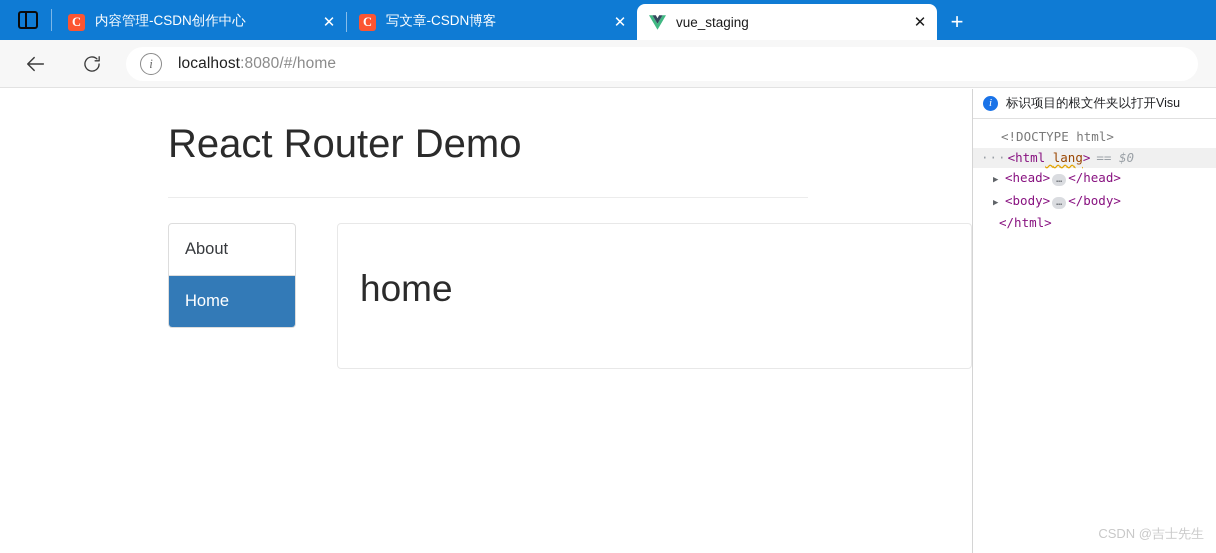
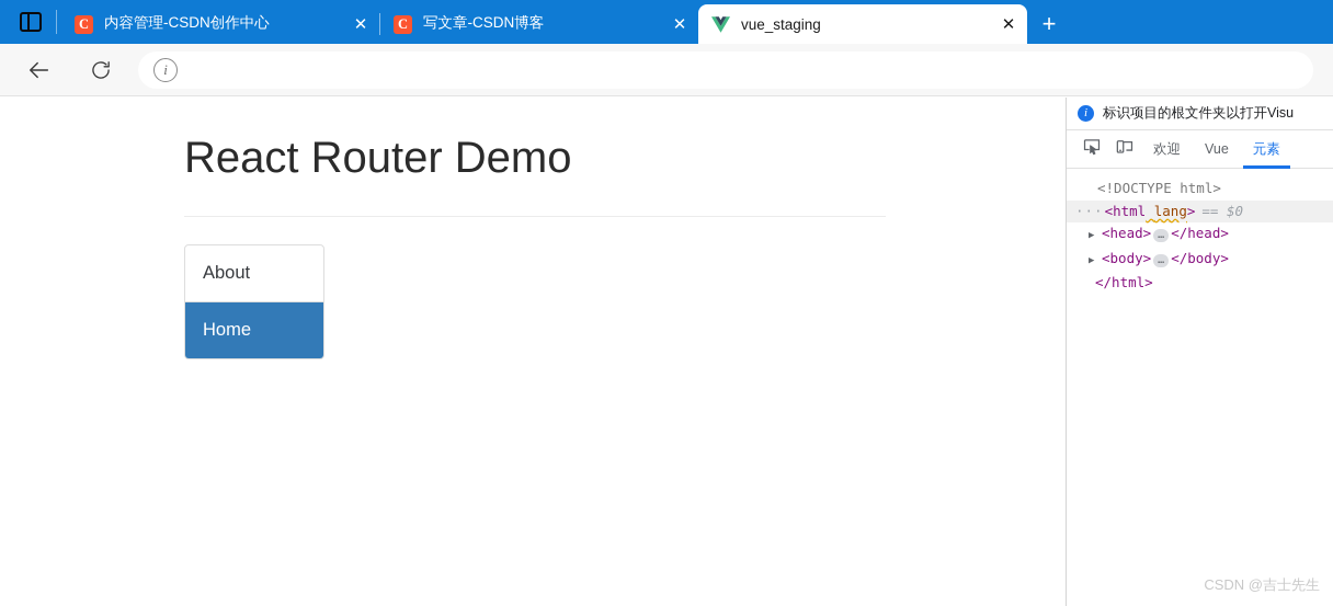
  C
  内容管理-CSDN创作中心
  ✕
  C
  写文章-CSDN博客
  ✕
  vue_staging
  ✕
  +
  i
- localhost:8080/#/home
  React Router Demo
  About
  Home
- home
  i
  标识项目的根文件夹以打开Visu
+ 欢迎
+ Vue
+ 元素
  <!DOCTYPE html>
  ···
  <html
  lang
  >
  == $0
  ▶
  <head>
  …
  </head>
  ▶
  <body>
  …
  </body>
  </html>
  CSDN @吉士先生
